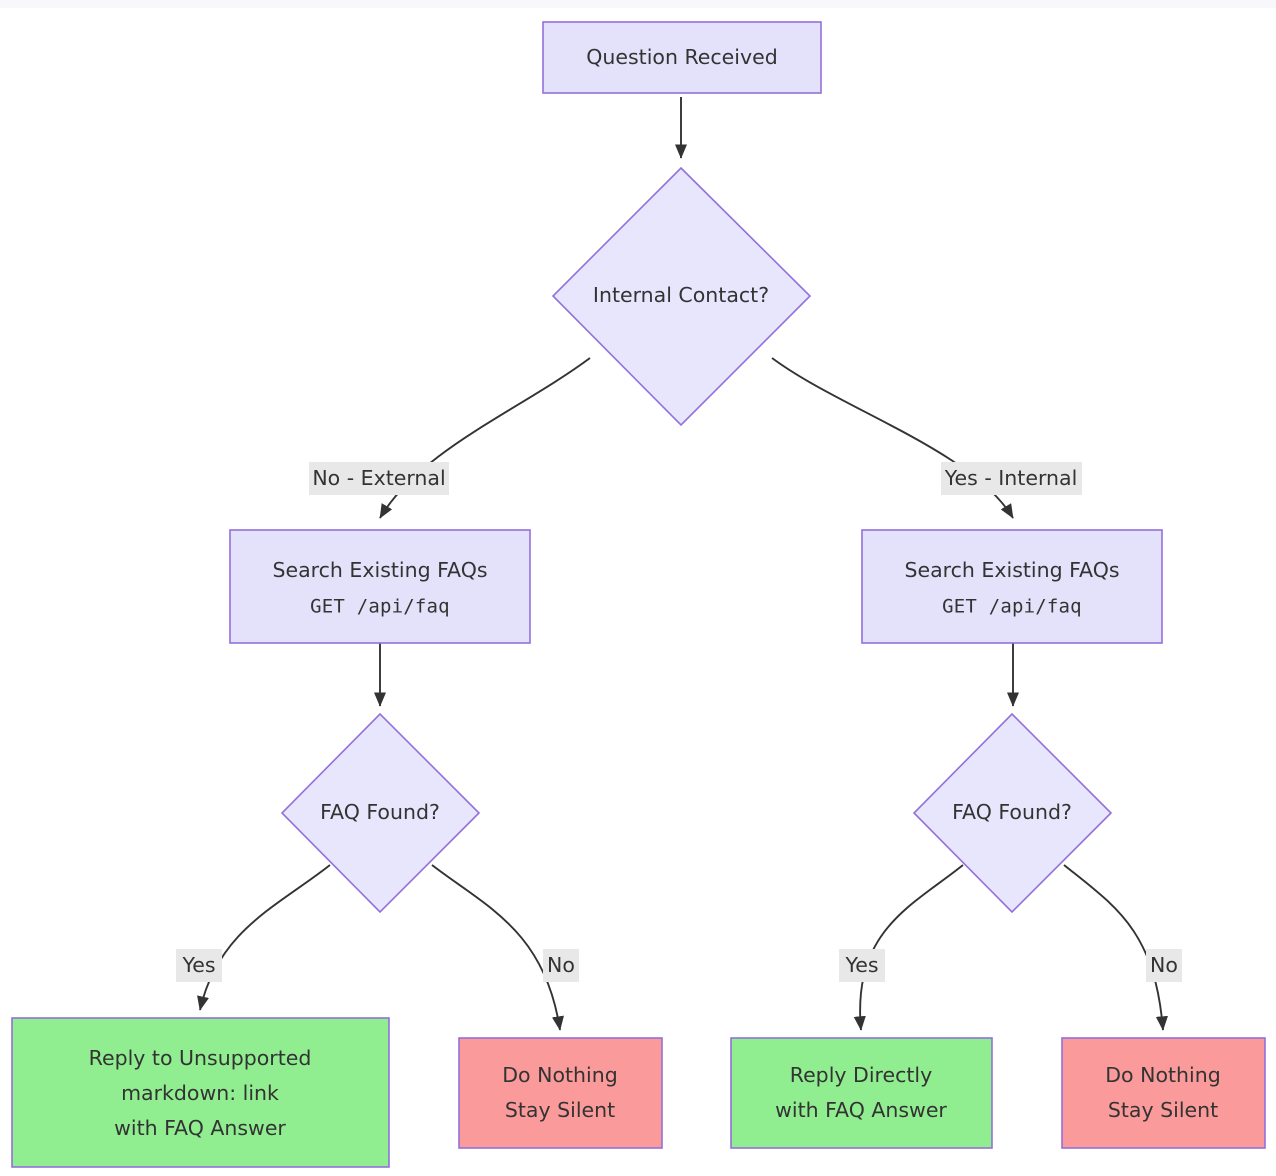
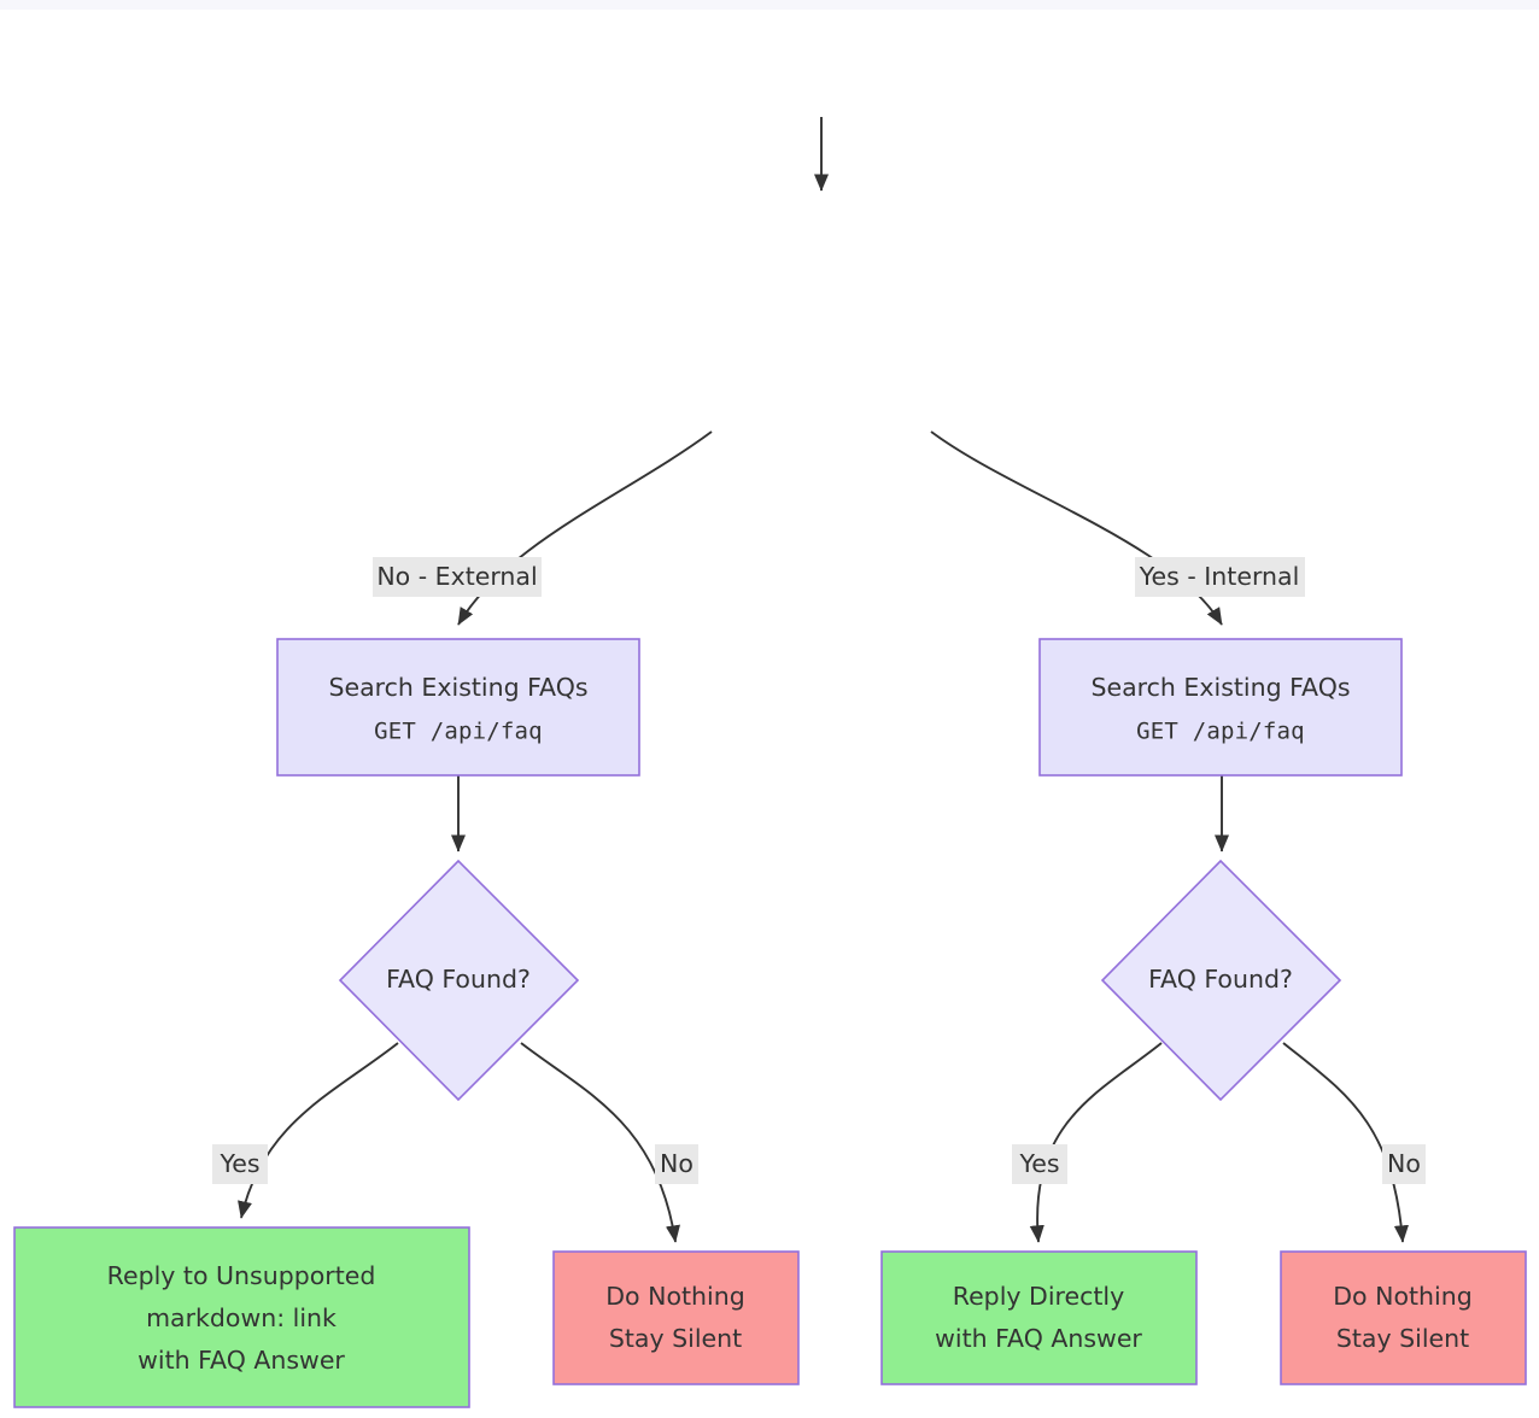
- Question Received
- Internal Contact?
  No - External
  Yes - Internal
  Search Existing FAQs
  GET /api/faq
  Search Existing FAQs
  GET /api/faq
  FAQ Found?
  FAQ Found?
  Yes
  No
  Yes
  No
  Reply to Unsupported
  markdown: link
  with FAQ Answer
  Do Nothing
  Stay Silent
  Reply Directly
  with FAQ Answer
  Do Nothing
  Stay Silent
